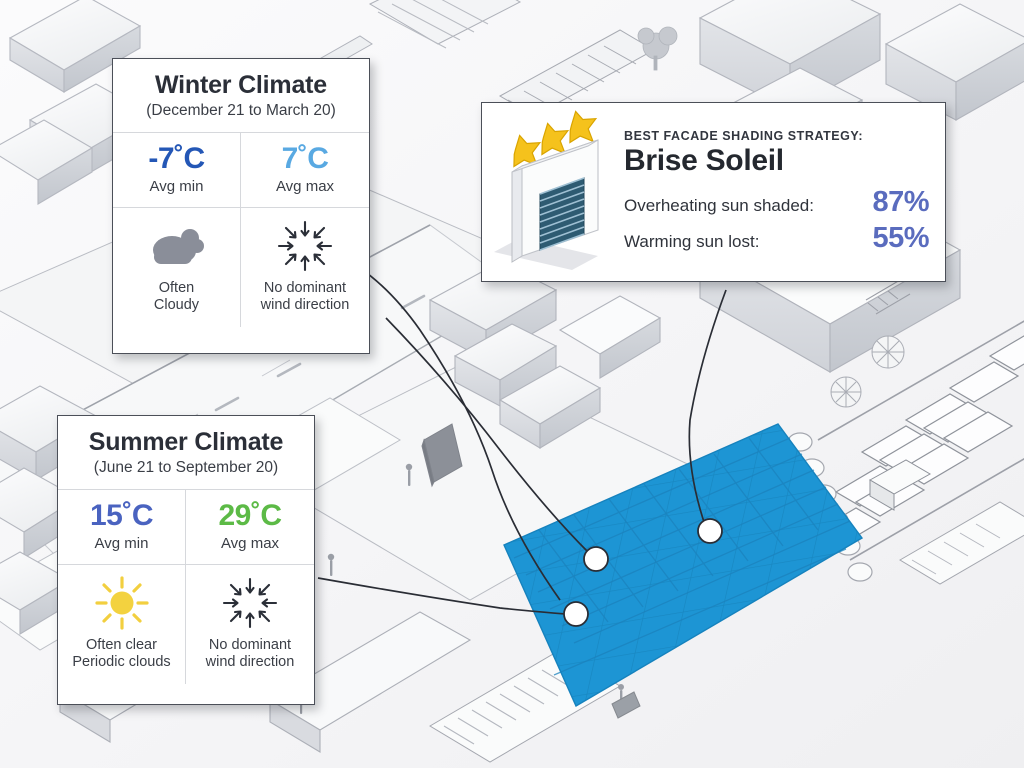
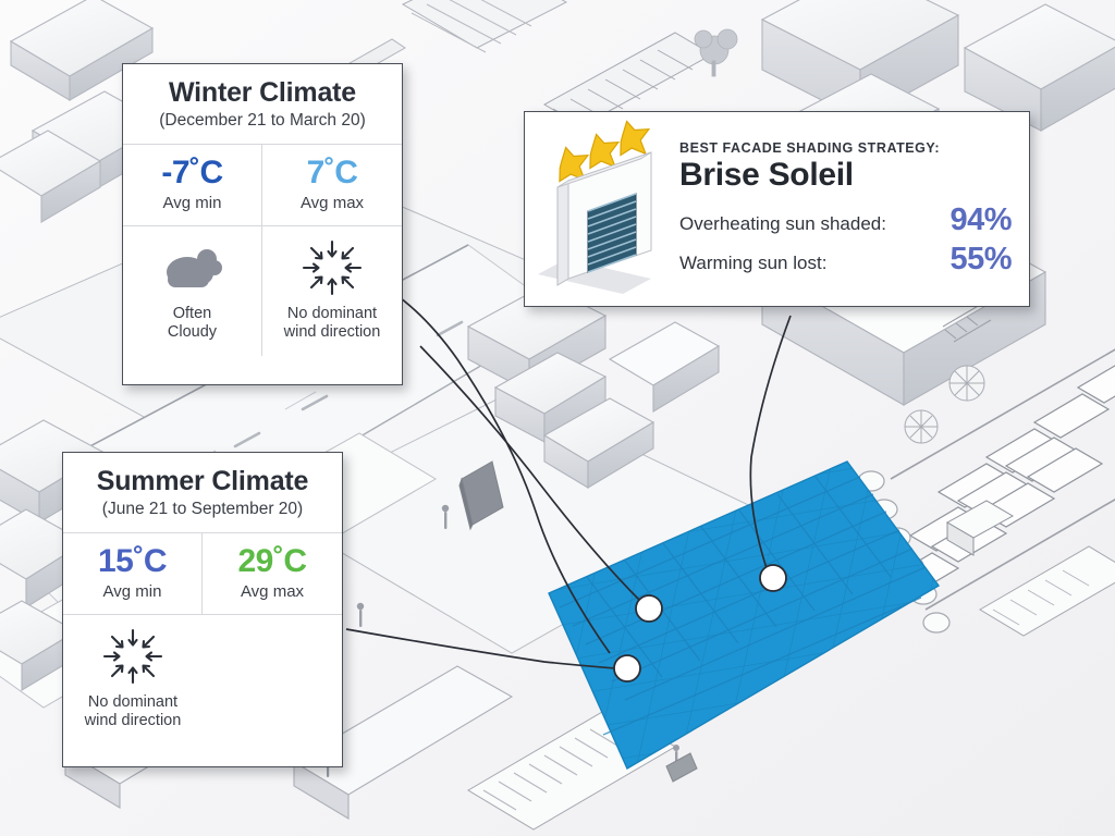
  Winter Climate
  (December 21 to March 20)
  -7˚C
  Avg min
  7˚C
  Avg max
  Often
  Cloudy
  No dominant
  wind direction
  Summer Climate
  (June 21 to September 20)
  15˚C
  Avg min
  29˚C
  Avg max
- Often clear
- Periodic clouds
  No dominant
  wind direction
  BEST FACADE SHADING STRATEGY:
  Brise Soleil
  Overheating sun shaded:
- 87%
+ 94%
  Warming sun lost:
  55%
